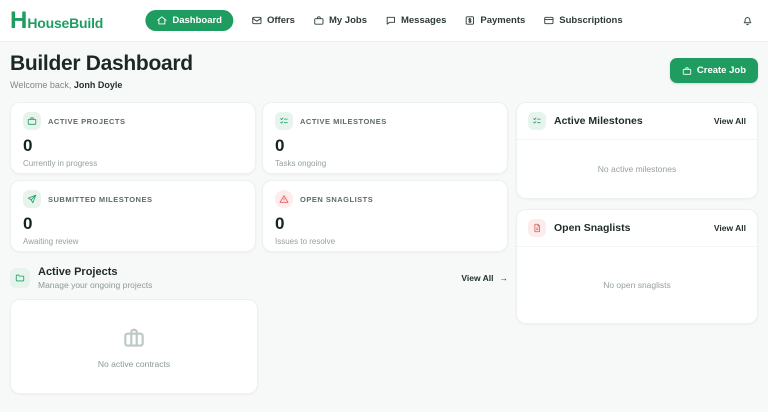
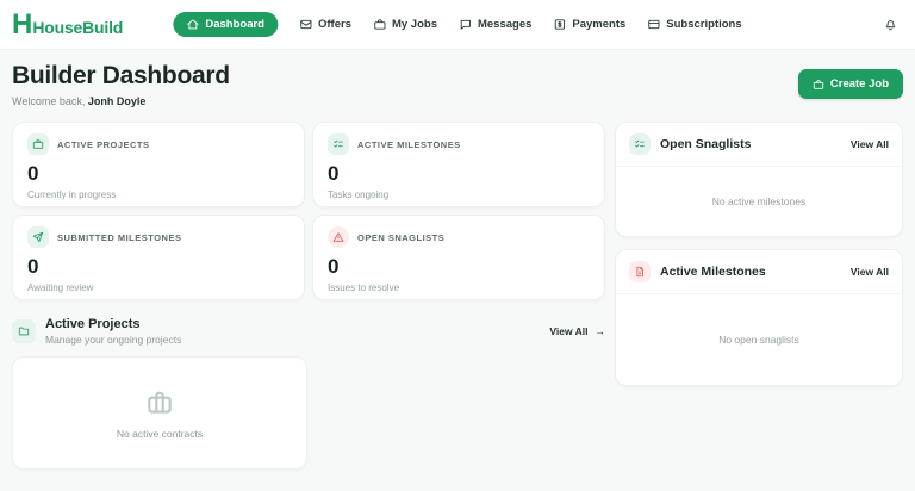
  H
  HouseBuild
  Dashboard
  Offers
  My Jobs
  Messages
  Payments
  Subscriptions
  Builder Dashboard
  Welcome back, Jonh Doyle
  Create Job
  ACTIVE PROJECTS
  0
  Currently in progress
  ACTIVE MILESTONES
  0
  Tasks ongoing
  SUBMITTED MILESTONES
  0
  Awaiting review
  OPEN SNAGLISTS
  0
  Issues to resolve
  Active Projects
  Manage your ongoing projects
  View All
  →
  No active contracts
- Active Milestones
+ Open Snaglists
  View All
  No active milestones
- Open Snaglists
+ Active Milestones
  View All
  No open snaglists
